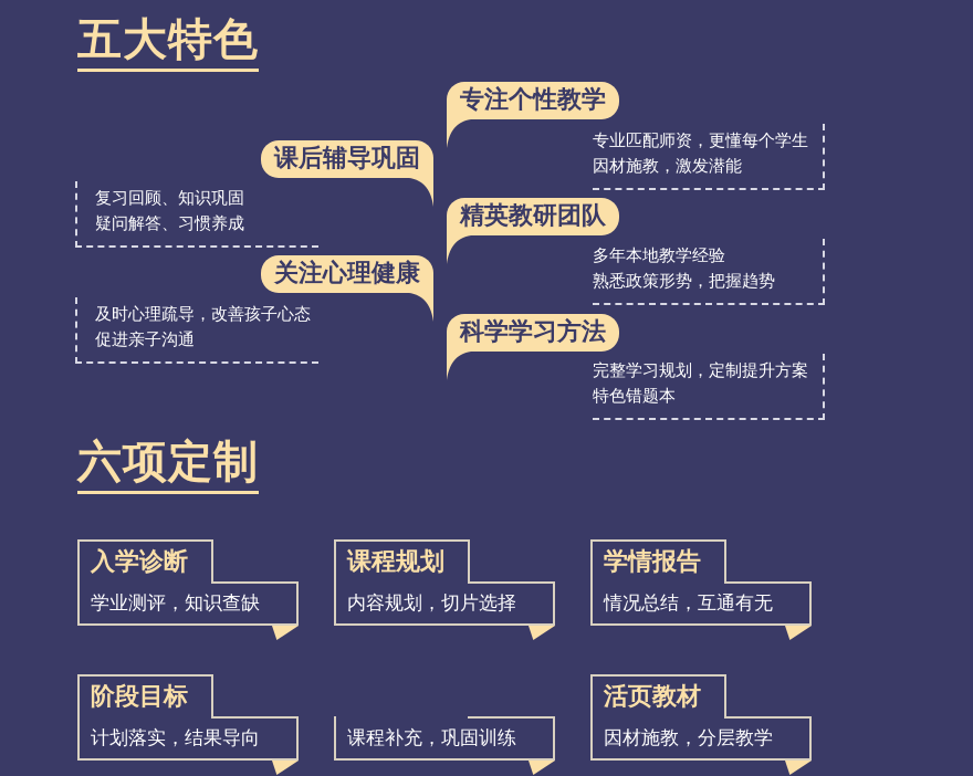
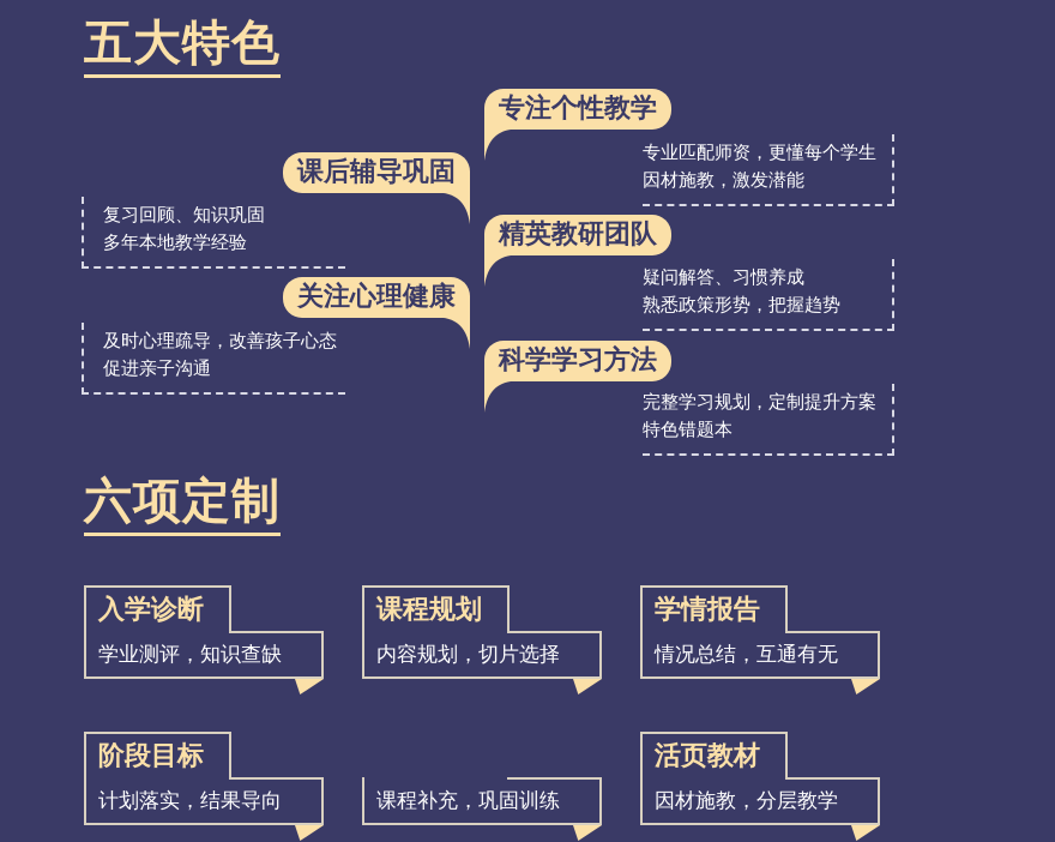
  五大特色
  专注个性教学
  专业匹配师资，更懂每个学生
  因材施教，激发潜能
  课后辅导巩固
  复习回顾、知识巩固
- 疑问解答、习惯养成
+ 多年本地教学经验
  精英教研团队
- 多年本地教学经验
+ 疑问解答、习惯养成
  熟悉政策形势，把握趋势
  关注心理健康
  及时心理疏导，改善孩子心态
  促进亲子沟通
  科学学习方法
  完整学习规划，定制提升方案
  特色错题本
  六项定制
  入学诊断
  学业测评，知识查缺
  课程规划
  内容规划，切片选择
  学情报告
  情况总结，互通有无
  阶段目标
  计划落实，结果导向
  课程补充，巩固训练
  活页教材
  因材施教，分层教学
